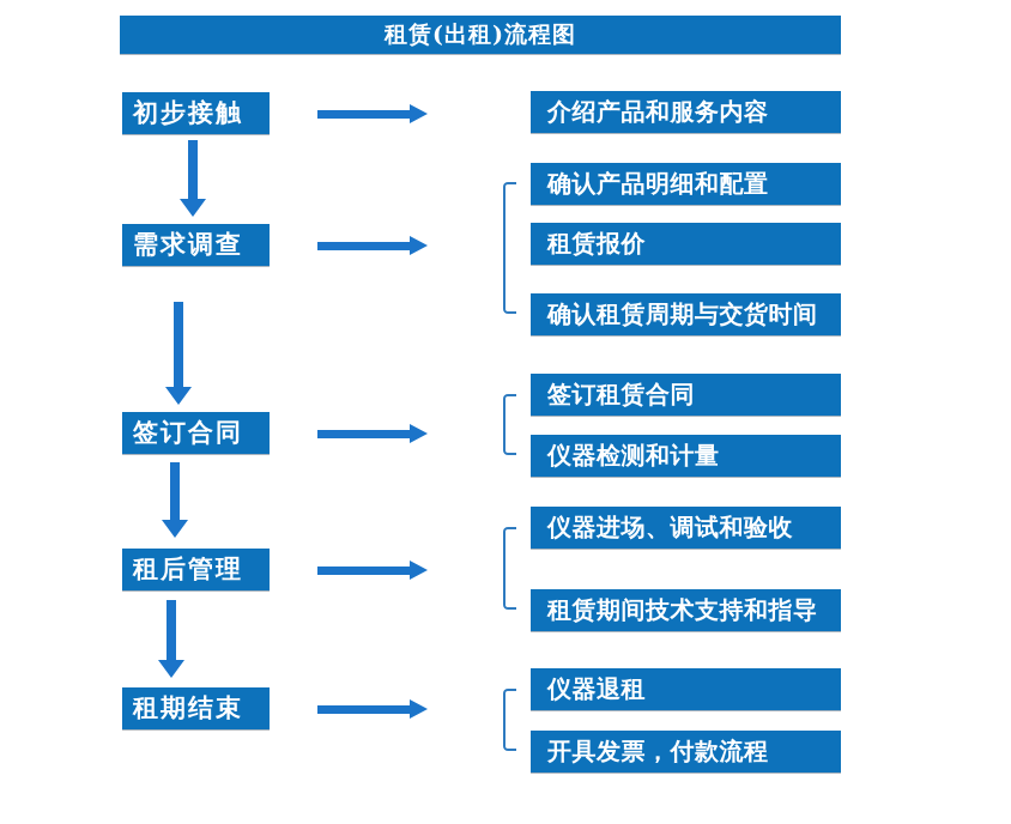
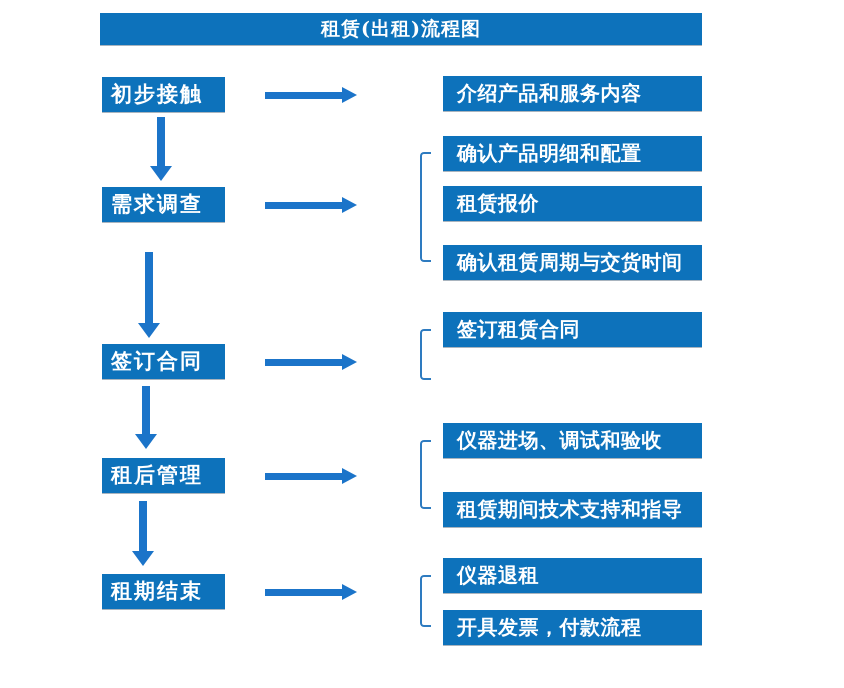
  租赁(出租)流程图
  初步接触
  需求调查
  签订合同
  租后管理
  租期结束
  介绍产品和服务内容
  确认产品明细和配置
  租赁报价
  确认租赁周期与交货时间
  签订租赁合同
- 仪器检测和计量
  仪器进场、调试和验收
  租赁期间技术支持和指导
  仪器退租
  开具发票，付款流程
